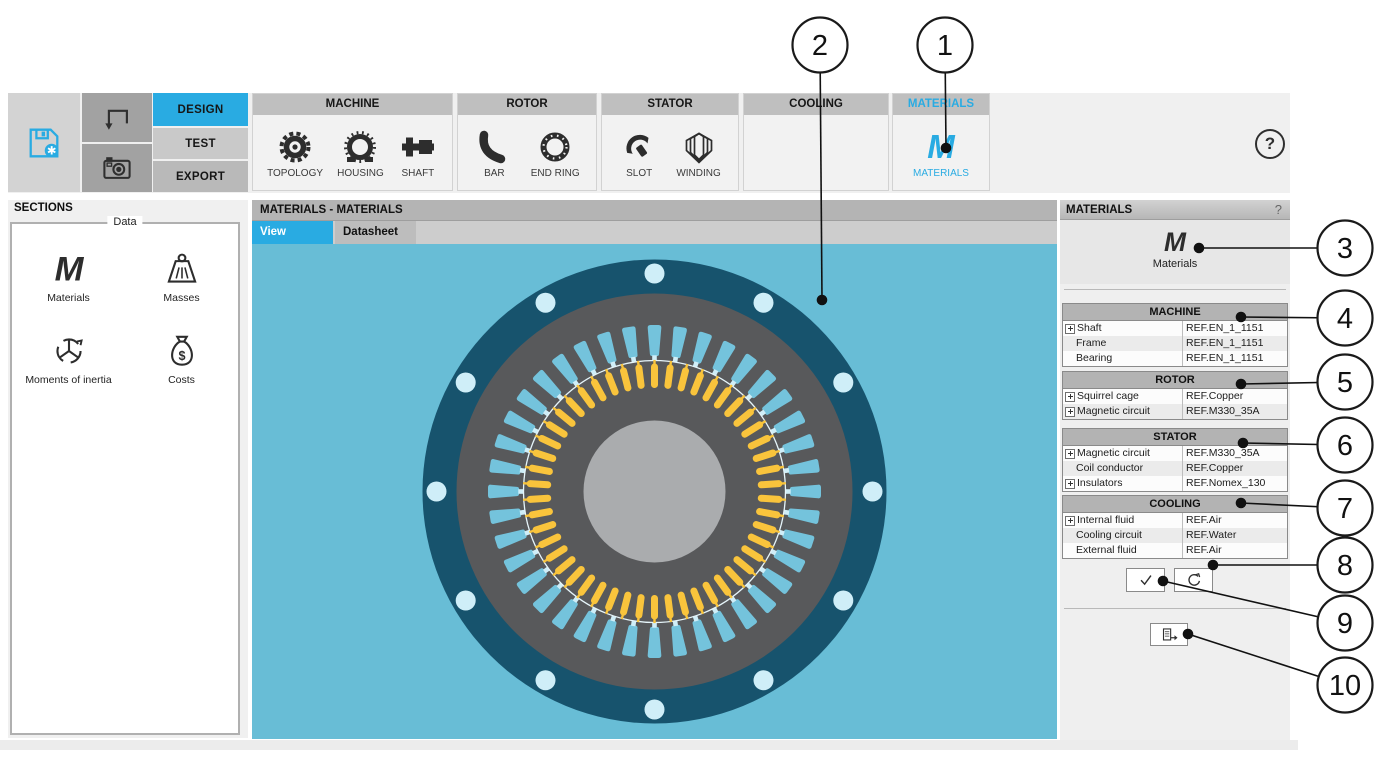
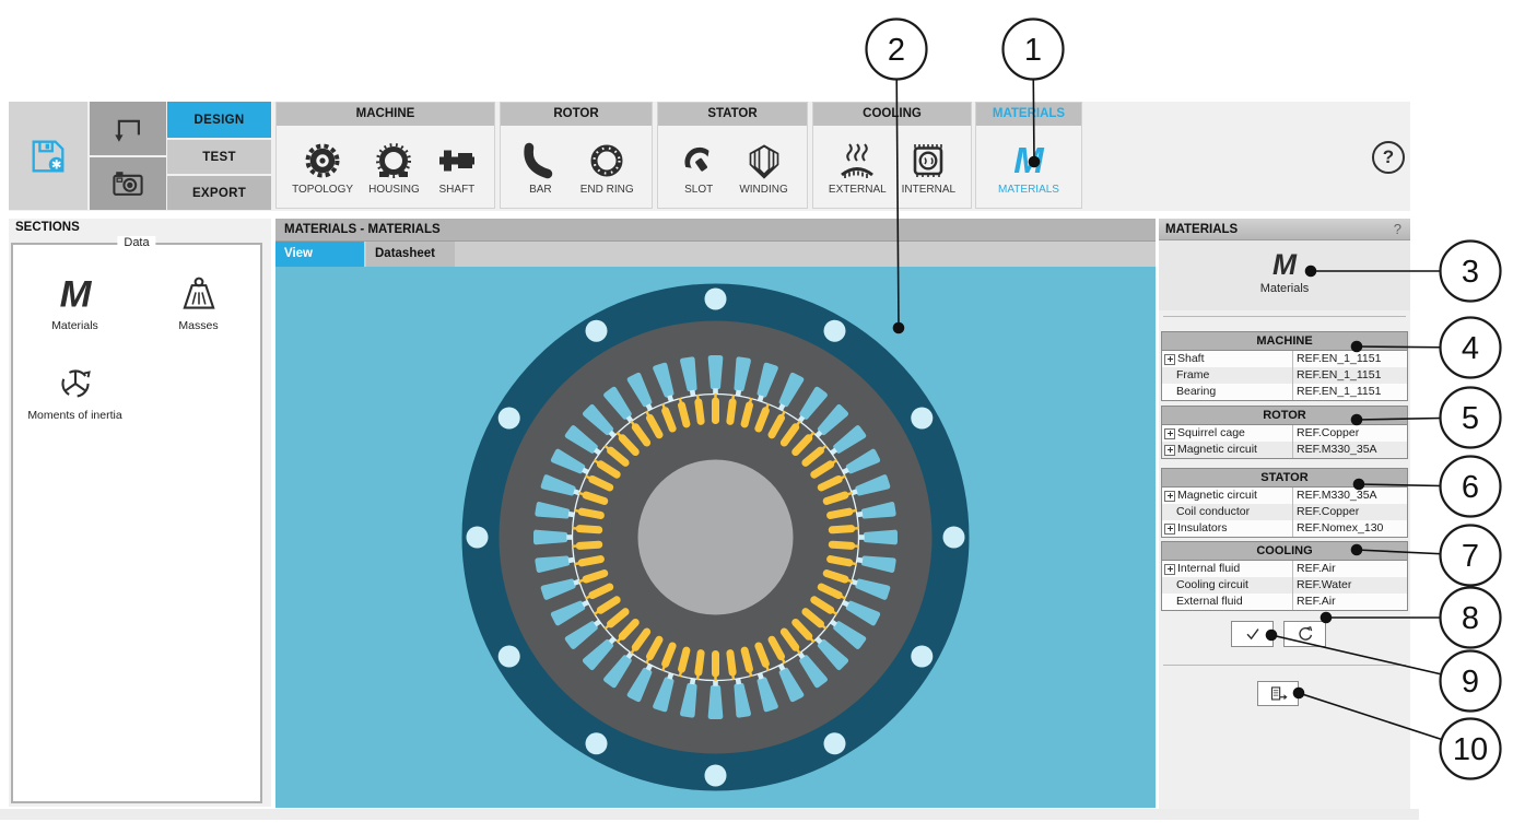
  ✱
  DESIGN
  TEST
  EXPORT
  MACHINE
  TOPOLOGY
  HOUSING
  SHAFT
  ROTOR
  BAR
  END RING
  STATOR
  SLOT
  WINDING
  COOLING
+ EXTERNAL
+ INTERNAL
  MATERIALS
  MATERIALS
  ?
  SECTIONS
  Data
  M
  Materials
  Masses
  Moments of inertia
- $
- Costs
  MATERIALS - MATERIALS
  View
  Datasheet
  MATERIALS
  ?
  M
  Materials
  MACHINE
  Shaft
  REF.EN_1_1151
  Frame
  REF.EN_1_1151
  Bearing
  REF.EN_1_1151
  ROTOR
  Squirrel cage
  REF.Copper
  Magnetic circuit
  REF.M330_35A
  STATOR
  Magnetic circuit
  REF.M330_35A
  Coil conductor
  REF.Copper
  Insulators
  REF.Nomex_130
  COOLING
  Internal fluid
  REF.Air
  Cooling circuit
  REF.Water
  External fluid
  REF.Air
  1
  2
  3
  4
  5
  6
  7
  8
  9
  10
